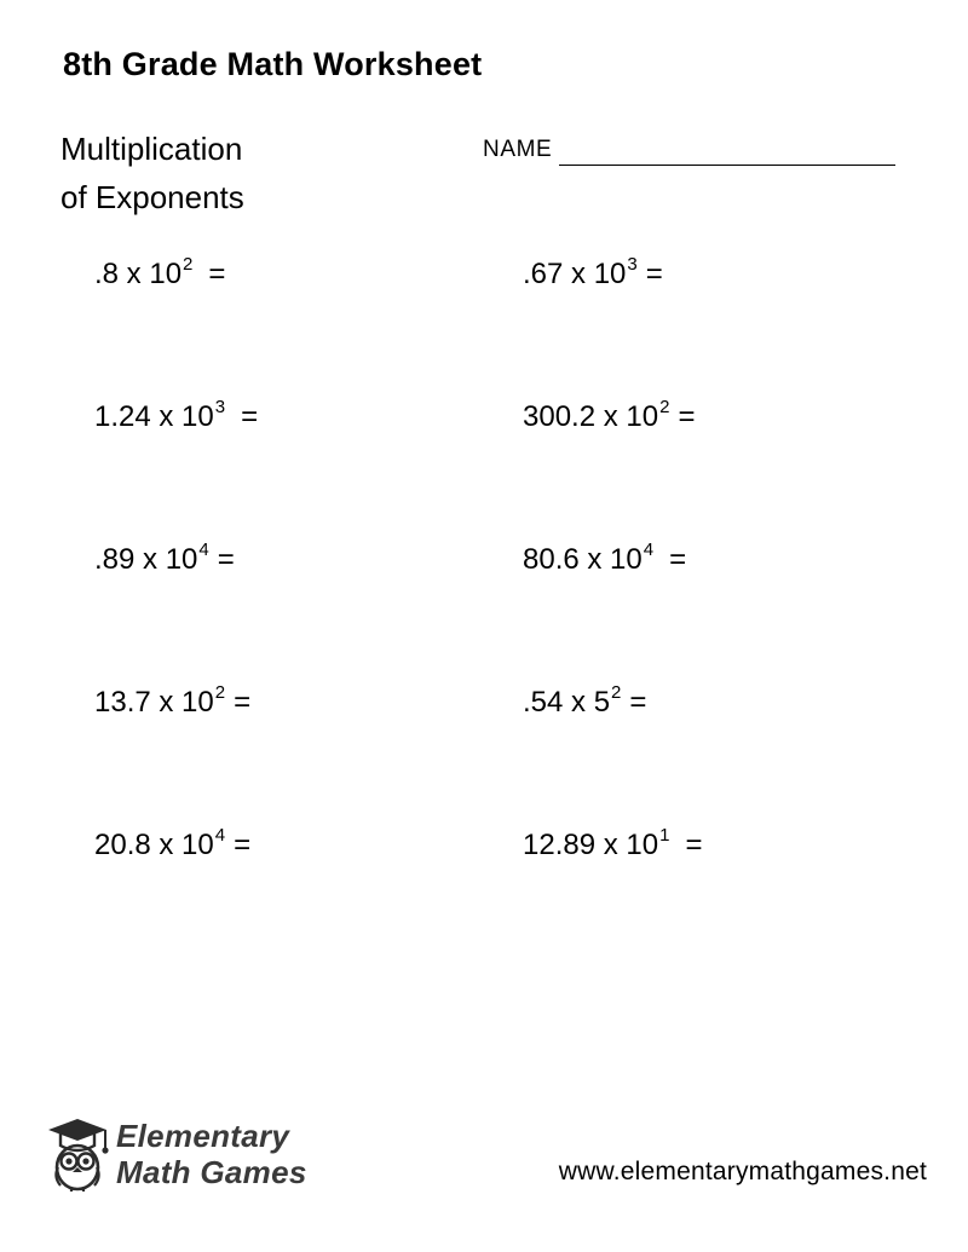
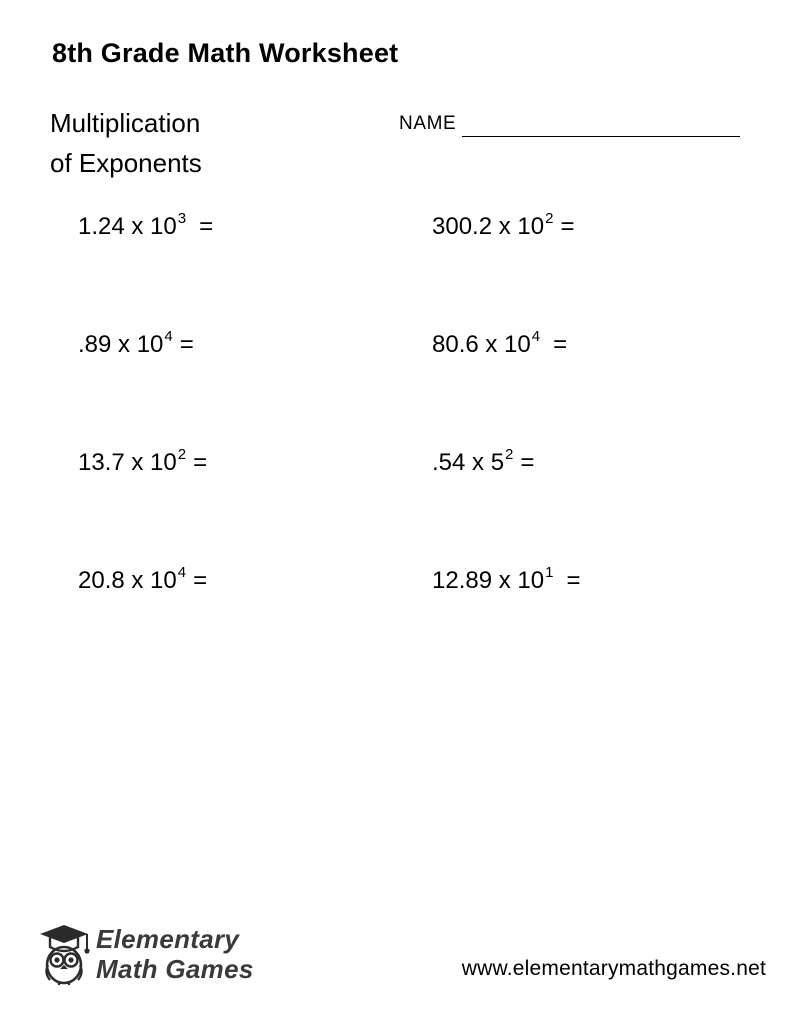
  8th Grade Math Worksheet
  Multiplication
  of Exponents
  NAME
- .8 x 102 =
- .67 x 103 =
  1.24 x 103 =
  300.2 x 102 =
  .89 x 104 =
  80.6 x 104 =
  13.7 x 102 =
  .54 x 52 =
  20.8 x 104 =
  12.89 x 101 =
  Elementary
  Math Games
  www.elementarymathgames.net
